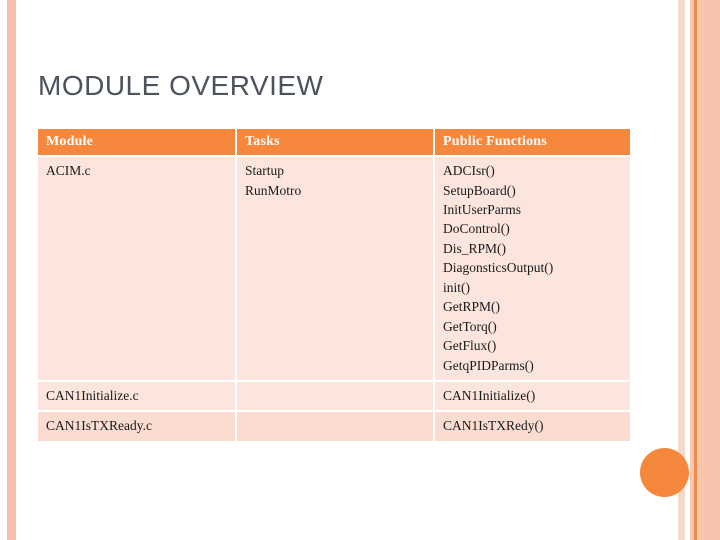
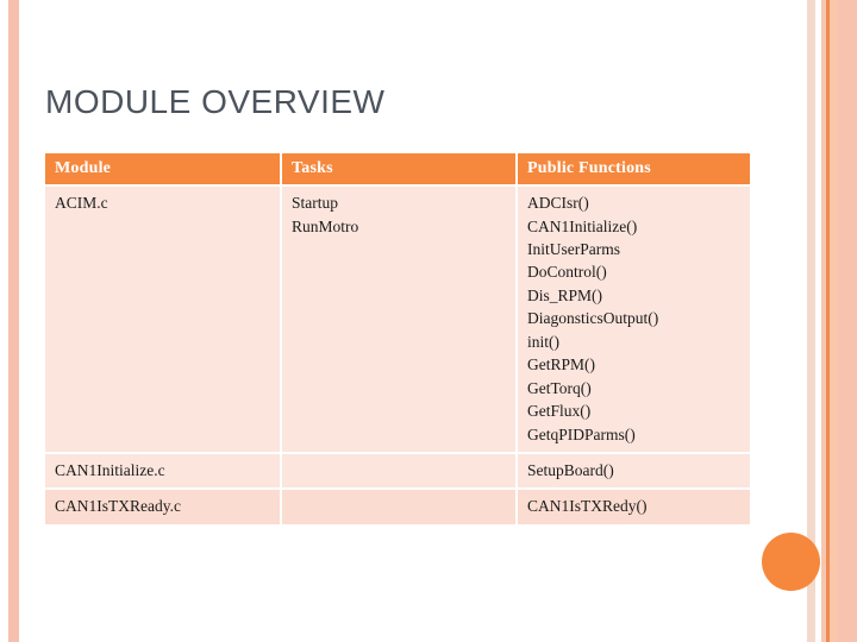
  MODULE OVERVIEW
  Module	Tasks	Public Functions
- ACIM.c	Startup RunMotro	ADCIsr() SetupBoard() InitUserParms DoControl() Dis_RPM() DiagonsticsOutput() init() GetRPM() GetTorq() GetFlux() GetqPIDParms()
+ ACIM.c	Startup RunMotro	ADCIsr() CAN1Initialize() InitUserParms DoControl() Dis_RPM() DiagonsticsOutput() init() GetRPM() GetTorq() GetFlux() GetqPIDParms()
- CAN1Initialize.c		CAN1Initialize()
+ CAN1Initialize.c		SetupBoard()
  CAN1IsTXReady.c		CAN1IsTXRedy()
